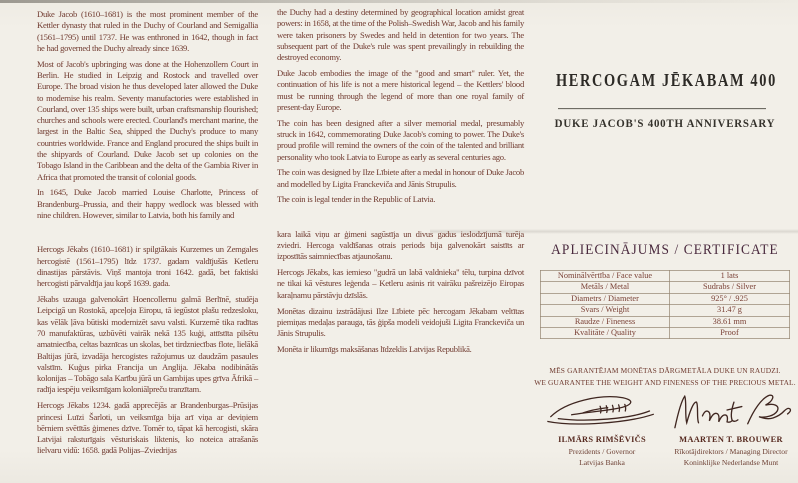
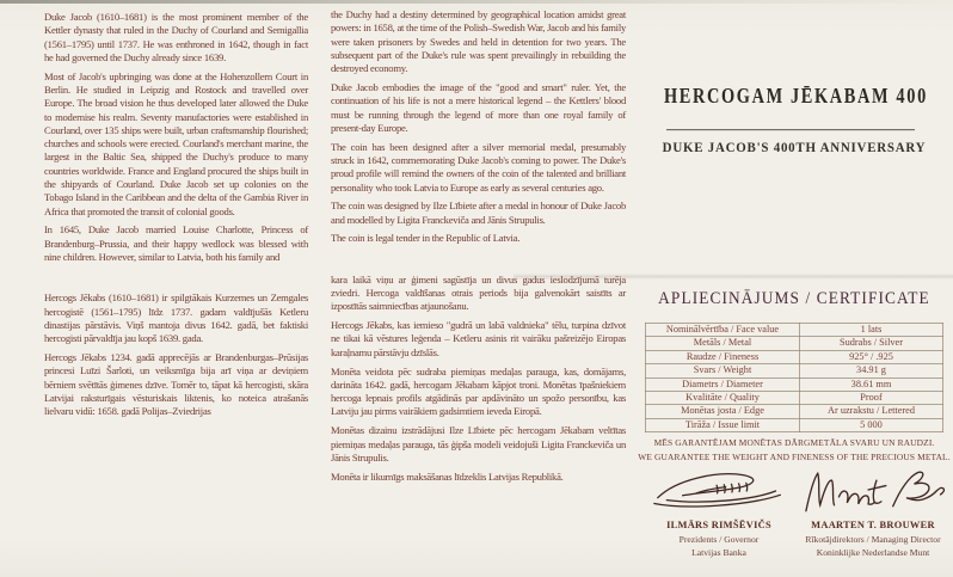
  Duke Jacob (1610–1681) is the most prominent member of the Kettler dynasty that ruled in the Duchy of Courland and Semigallia (1561–1795) until 1737. He was enthroned in 1642, though in fact he had governed the Duchy already since 1639.
  Most of Jacob's upbringing was done at the Hohenzollern Court in Berlin. He studied in Leipzig and Rostock and travelled over Europe. The broad vision he thus developed later allowed the Duke to modernise his realm. Seventy manufactories were established in Courland, over 135 ships were built, urban craftsmanship flourished; churches and schools were erected. Courland's merchant marine, the largest in the Baltic Sea, shipped the Duchy's produce to many countries worldwide. France and England procured the ships built in the shipyards of Courland. Duke Jacob set up colonies on the Tobago Island in the Caribbean and the delta of the Gambia River in Africa that promoted the transit of colonial goods.
  In 1645, Duke Jacob married Louise Charlotte, Princess of Brandenburg–Prussia, and their happy wedlock was blessed with nine children. However, similar to Latvia, both his family and
- Hercogs Jēkabs (1610–1681) ir spilgtākais Kurzemes un Zemgales hercogistē (1561–1795) līdz 1737. gadam valdījušās Ketleru dinastijas pārstāvis. Viņš mantoja troni 1642. gadā, bet faktiski hercogisti pārvaldīja jau kopš 1639. gada.
+ Hercogs Jēkabs (1610–1681) ir spilgtākais Kurzemes un Zemgales hercogistē (1561–1795) līdz 1737. gadam valdījušās Ketleru dinastijas pārstāvis. Viņš mantoja divus 1642. gadā, bet faktiski hercogisti pārvaldīja jau kopš 1639. gada.
- Jēkabs uzauga galvenokārt Hoencollernu galmā Berlīnē, studēja Leipcigā un Rostokā, apceļoja Eiropu, tā iegūstot plašu redzesloku, kas vēlāk ļāva būtiski modernizēt savu valsti. Kurzemē tika radītas 70 manufaktūras, uzbūvēti vairāk nekā 135 kuģi, attīstīta pilsētu amatniecība, celtas baznīcas un skolas, bet tirdzniecības flote, lielākā Baltijas jūrā, izvadāja hercogistes ražojumus uz daudzām pasaules valstīm. Kuģus pirka Francija un Anglija. Jēkaba nodibinātās kolonijas – Tobāgo sala Karību jūrā un Gambijas upes grīva Āfrikā – radīja iespēju veiksmīgam koloniālpreču tranzītam.
  Hercogs Jēkabs 1234. gadā apprecējās ar Brandenburgas–Prūsijas princesi Luīzi Šarloti, un veiksmīga bija arī viņa ar deviņiem bērniem svētītās ģimenes dzīve. Tomēr to, tāpat kā hercogisti, skāra Latvijai raksturīgais vēsturiskais liktenis, ko noteica atrašanās lielvaru vidū: 1658. gadā Polijas–Zviedrijas
  the Duchy had a destiny determined by geographical location amidst great powers: in 1658, at the time of the Polish–Swedish War, Jacob and his family were taken prisoners by Swedes and held in detention for two years. The subsequent part of the Duke's rule was spent prevailingly in rebuilding the destroyed economy.
  Duke Jacob embodies the image of the "good and smart" ruler. Yet, the continuation of his life is not a mere historical legend – the Kettlers' blood must be running through the legend of more than one royal family of present-day Europe.
  The coin has been designed after a silver memorial medal, presumably struck in 1642, commemorating Duke Jacob's coming to power. The Duke's proud profile will remind the owners of the coin of the talented and brilliant personality who took Latvia to Europe as early as several centuries ago.
  The coin was designed by Ilze Lībiete after a medal in honour of Duke Jacob and modelled by Ligita Franckeviča and Jānis Strupulis.
  The coin is legal tender in the Republic of Latvia.
  kara laikā viņu ar ģimeni sagūstīja un divus gadus ieslodzījumā turēja zviedri. Hercoga valdīšanas otrais periods bija galvenokārt saistīts ar izpostītās saimniecības atjaunošanu.
  Hercogs Jēkabs, kas iemieso "gudrā un labā valdnieka" tēlu, turpina dzīvot ne tikai kā vēstures leģenda – Ketleru asinis rit vairāku pašreizējo Eiropas karaļnamu pārstāvju dzīslās.
+ Monēta veidota pēc sudraba piemiņas medaļas parauga, kas, domājams, darināta 1642. gadā, hercogam Jēkabam kāpjot troni. Monētas īpašniekiem hercoga lepnais profils atgādinās par apdāvināto un spožo personību, kas Latviju jau pirms vairākiem gadsimtiem ieveda Eiropā.
  Monētas dizainu izstrādājusi Ilze Lībiete pēc hercogam Jēkabam veltītas piemiņas medaļas parauga, tās ģipša modeli veidojuši Ligita Franckeviča un Jānis Strupulis.
  Monēta ir likumīgs maksāšanas līdzeklis Latvijas Republikā.
  HERCOGAM JĒKABAM 400
  DUKE JACOB'S 400TH ANNIVERSARY
  APLIECINĀJUMS / CERTIFICATE
  Nominālvērtība / Face value	1 lats
  Metāls / Metal	Sudrabs / Silver
- Diametrs / Diameter	925° / .925
+ Raudze / Fineness	925° / .925
- Svars / Weight	31.47 g
+ Svars / Weight	34.91 g
- Raudze / Fineness	38.61 mm
+ Diametrs / Diameter	38.61 mm
  Kvalitāte / Quality	Proof
+ Monētas josta / Edge	Ar uzrakstu / Lettered
+ Tirāža / Issue limit	5 000
- MĒS GARANTĒJAM MONĒTAS DĀRGMETĀLA DUKE UN RAUDZI.
+ MĒS GARANTĒJAM MONĒTAS DĀRGMETĀLA SVARU UN RAUDZI.
  WE GUARANTEE THE WEIGHT AND FINENESS OF THE PRECIOUS METAL.
  ILMĀRS RIMŠĒVIČS
  Prezidents / Governor
  Latvijas Banka
  MAARTEN T. BROUWER
  Rīkotājdirektors / Managing Director
  Koninklijke Nederlandse Munt
